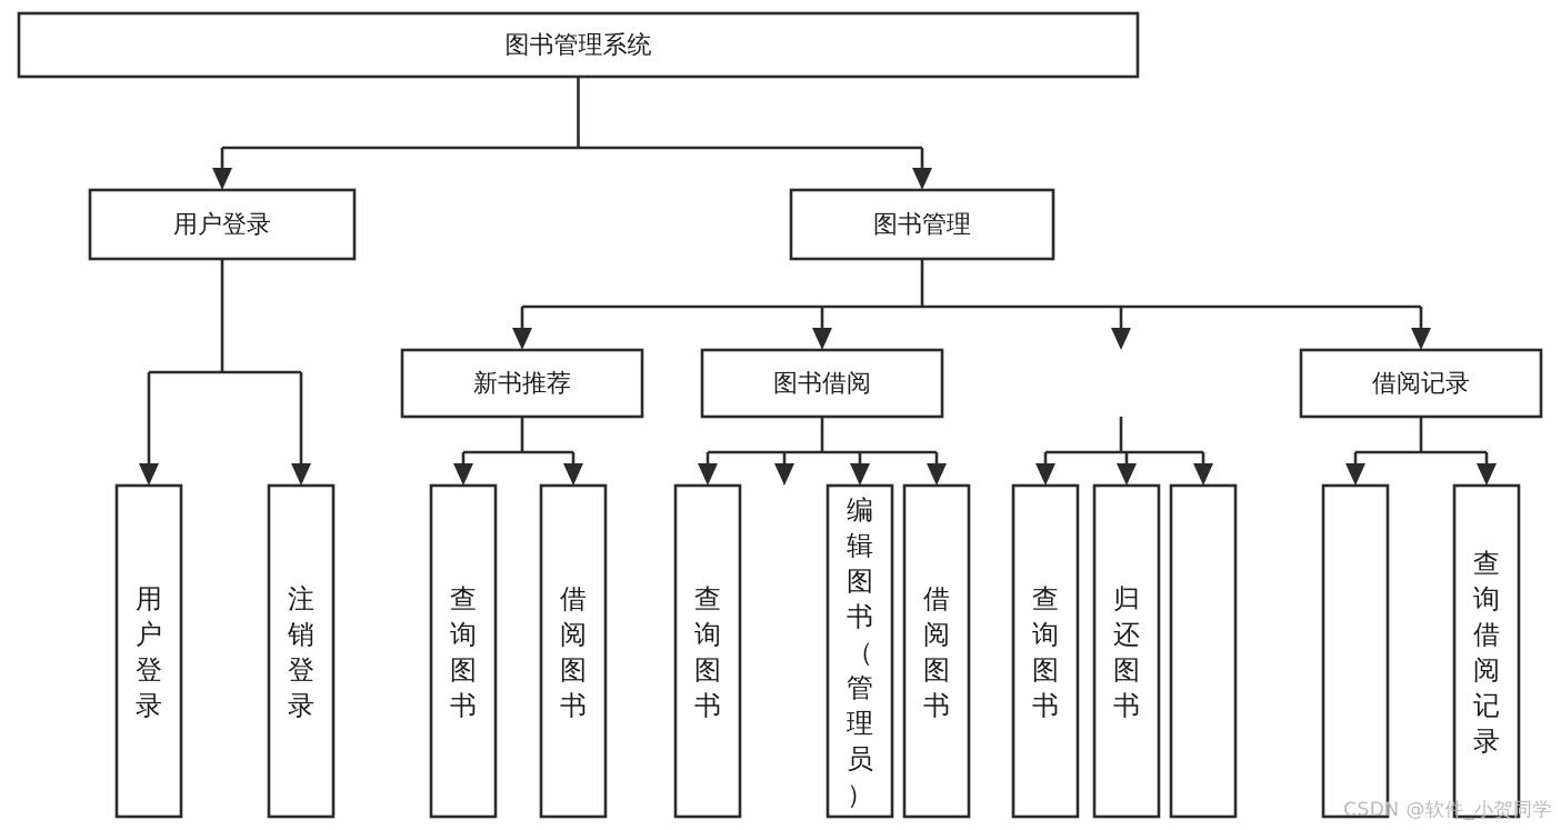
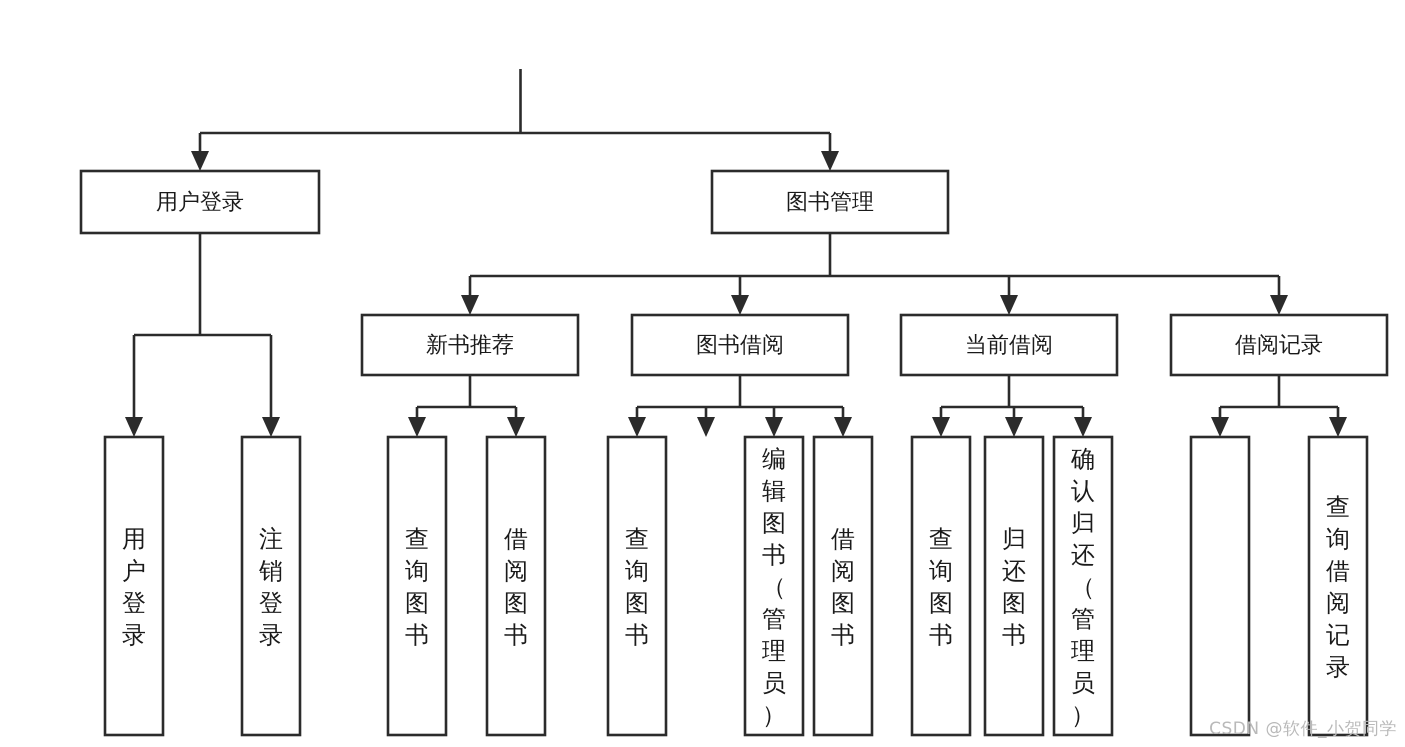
- 图书管理系统
  用户登录
  图书管理
  新书推荐
  图书借阅
+ 当前借阅
  借阅记录
  用户登录
  注销登录
  查询图书
  借阅图书
  查询图书
  编辑图书（管理员）
  借阅图书
  查询图书
  归还图书
+ 确认归还（管理员）
  查询借阅记录
  CSDN @软件_小贺同学
